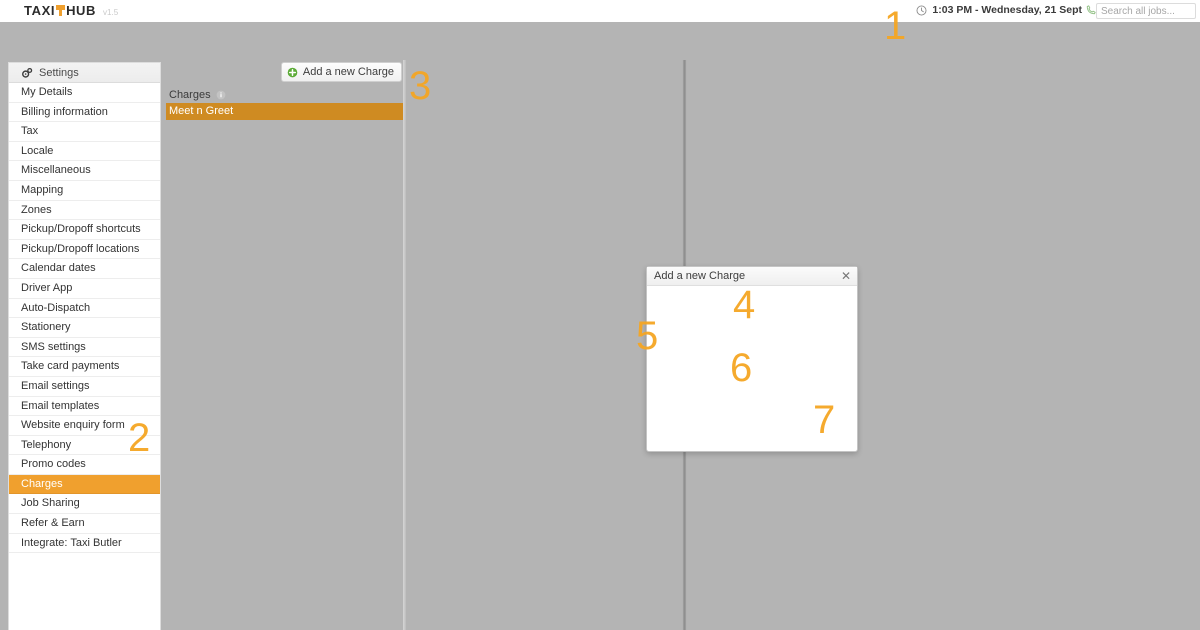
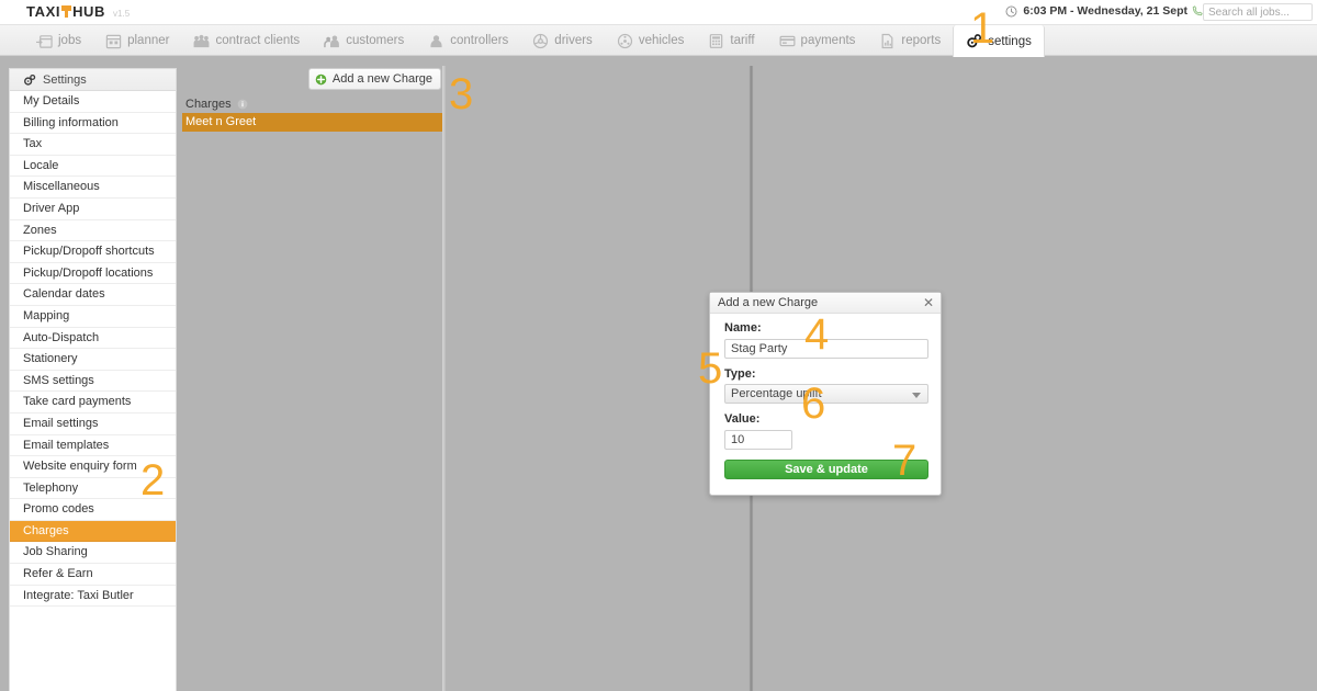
  TAXI
  HUB
  v1.5
- 1:03 PM - Wednesday, 21 Sept
+ 6:03 PM - Wednesday, 21 Sept
  Search all jobs...
+ jobs
+ planner
+ contract clients
+ customers
+ controllers
+ drivers
+ vehicles
+ tariff
+ payments
+ reports
+ settings
  Settings
  My Details
  Billing information
  Tax
  Locale
  Miscellaneous
- Mapping
+ Driver App
  Zones
  Pickup/Dropoff shortcuts
  Pickup/Dropoff locations
  Calendar dates
- Driver App
+ Mapping
  Auto-Dispatch
  Stationery
  SMS settings
  Take card payments
  Email settings
  Email templates
  Website enquiry form
  Telephony
  Promo codes
  Charges
  Job Sharing
  Refer & Earn
  Integrate: Taxi Butler
  Add a new Charge
  Charges
  Meet n Greet
  Add a new Charge
  ✕
+ Name:
+ Stag Party
+ Type:
+ Percentage uplift
+ Value:
+ 10 Save & update
  1
  2
  3
  4
  5
  6
  7
